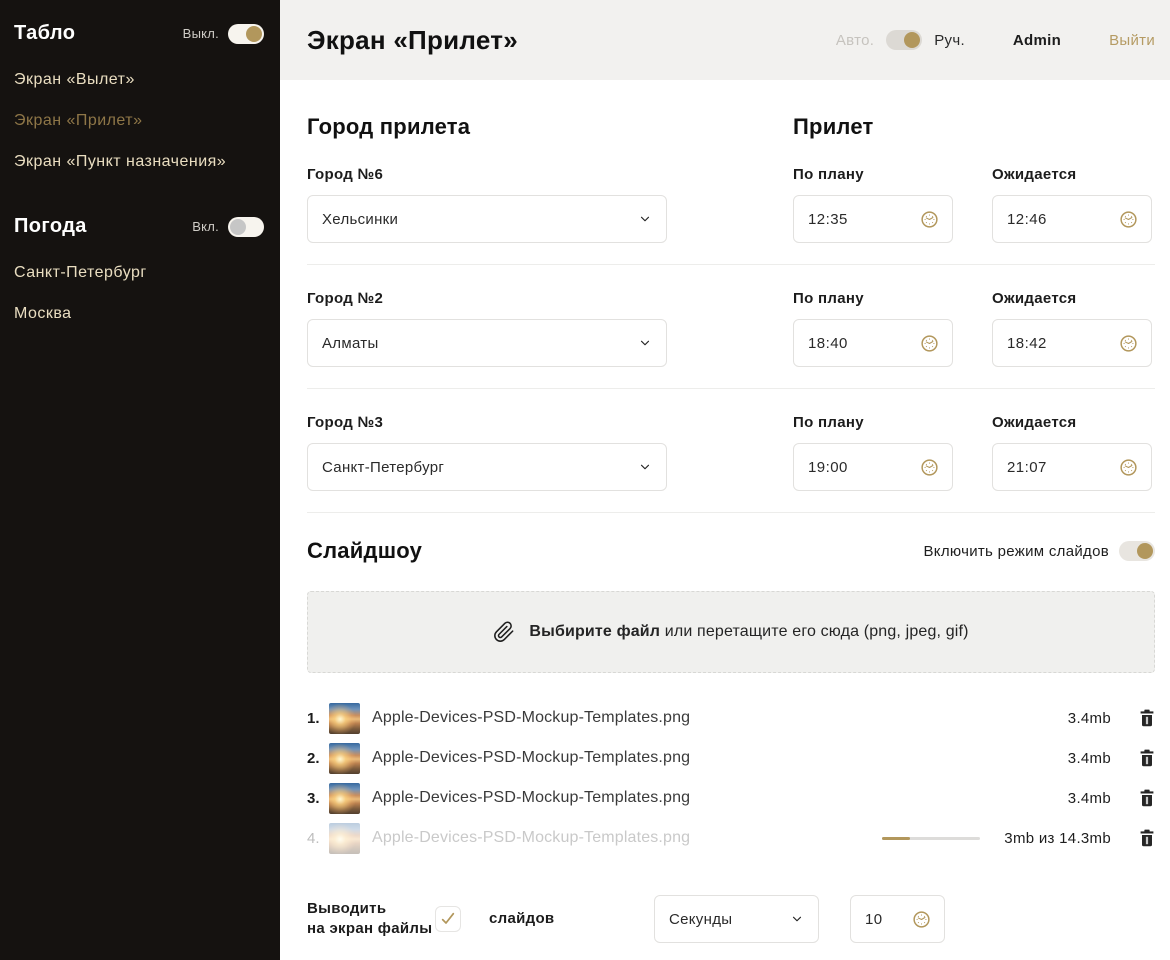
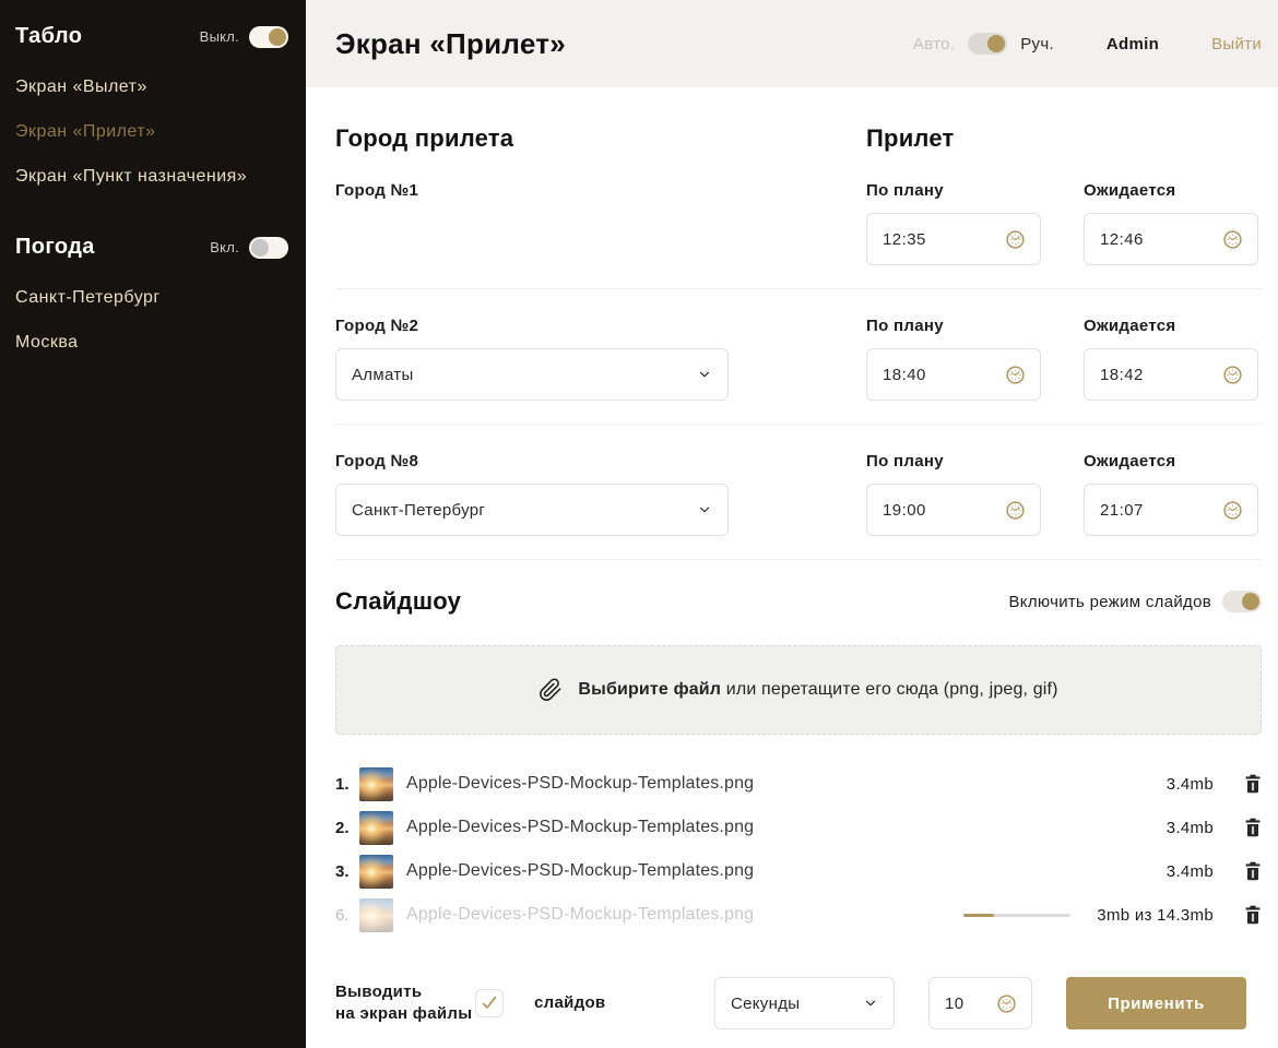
  Табло
  Выкл.
  Экран «Вылет»
  Экран «Прилет»
  Экран «Пункт назначения»
  Погода
  Вкл.
  Санкт-Петербург
  Москва
  Экран «Прилет»
  Авто.
  Руч.
  Admin
  Выйти
  Город прилета
  Прилет
- Город №6
+ Город №1
- Хельсинки
  По плану
  12:35
  Ожидается
  12:46
  Город №2
  Алматы
  По плану
  18:40
  Ожидается
  18:42
- Город №3
+ Город №8
  Санкт-Петербург
  По плану
  19:00
  Ожидается
  21:07
  Слайдшоу
  Включить режим слайдов
  Выбирите файл или перетащите его сюда (png, jpeg, gif)
  1.
  Apple-Devices-PSD-Mockup-Templates.png
  3.4mb
  2.
  Apple-Devices-PSD-Mockup-Templates.png
  3.4mb
  3.
  Apple-Devices-PSD-Mockup-Templates.png
  3.4mb
- 4.
+ 6.
  Apple-Devices-PSD-Mockup-Templates.png
  3mb из 14.3mb
  Выводить
  на экран файлы
  слайдов
  Секунды
  10
+ Применить
